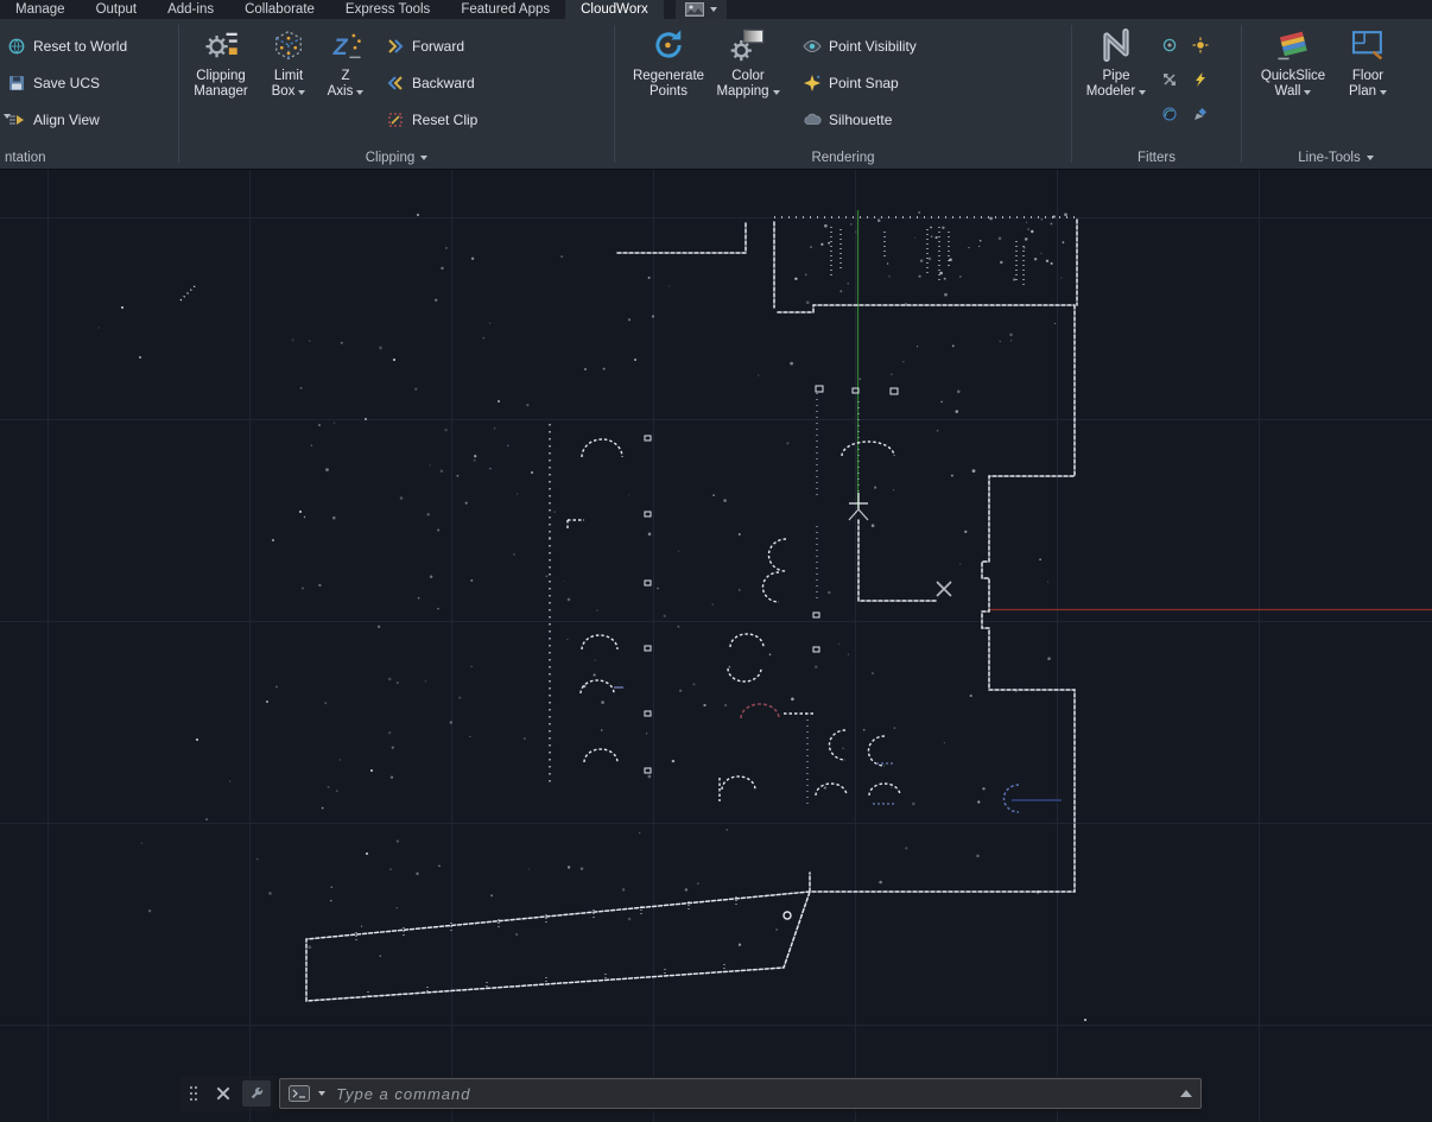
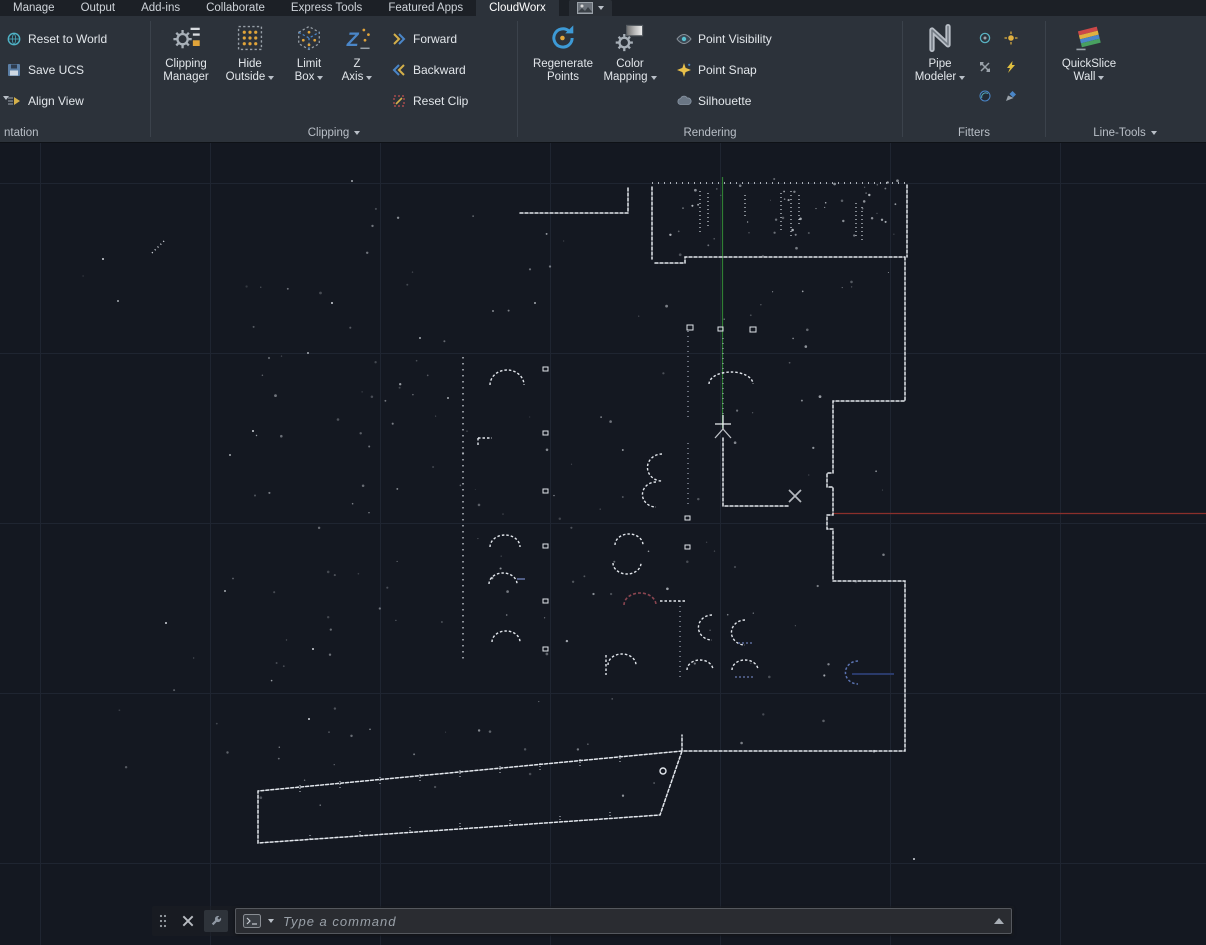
  Manage
  Output
  Add-ins
  Collaborate
  Express Tools
  Featured Apps
  CloudWorx
  Reset to World
  Save UCS
  Align View
  ntation
  Clipping
  Manager
+ Hide
+ Outside
  Limit
  Box
  Z
  Z
  Axis
  Forward
  Backward
  Reset Clip
  Clipping
  Regenerate
  Points
  Color
  Mapping
  Point Visibility
  Point Snap
  Silhouette
  Rendering
  Pipe
  Modeler
  Fitters
  QuickSlice
  Wall
- Floor
- Plan
  Line-Tools
  Type a command
